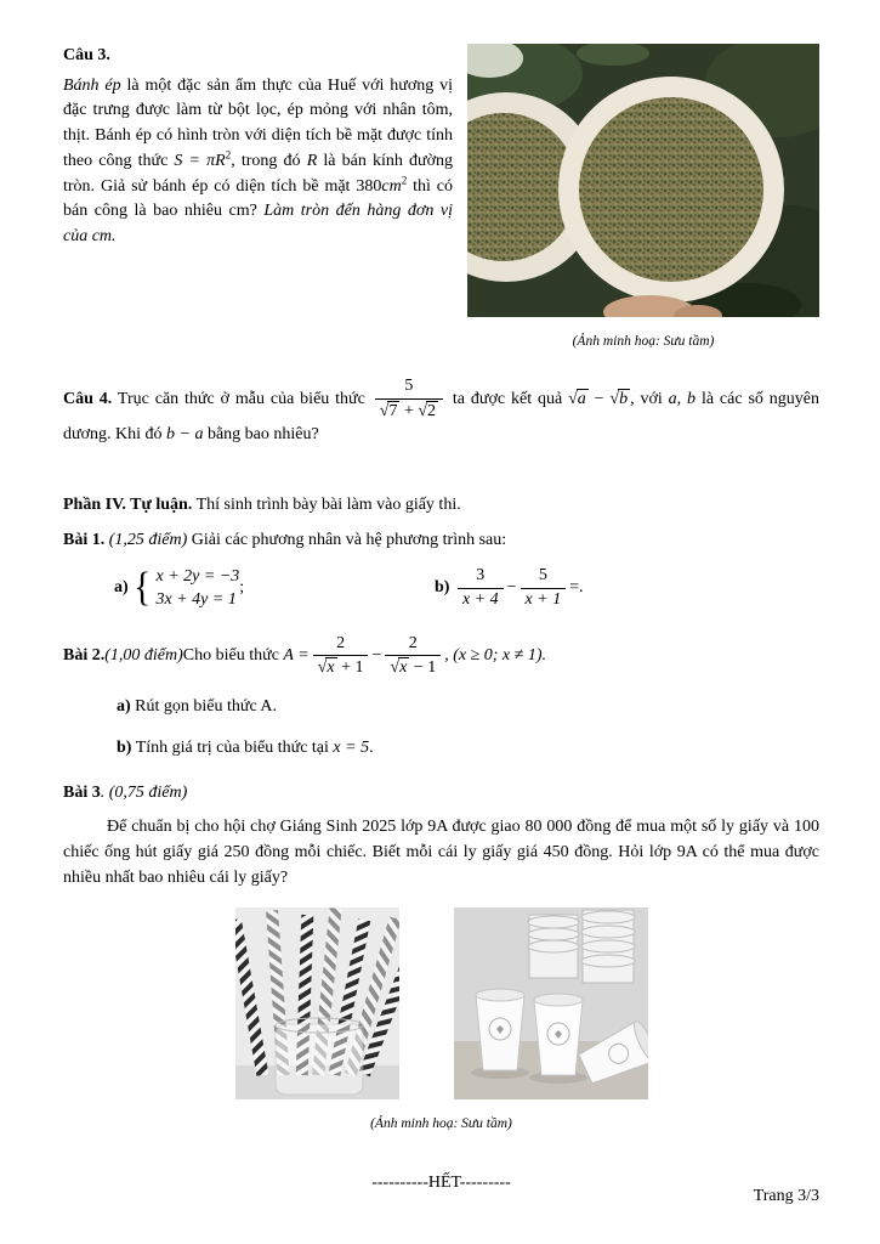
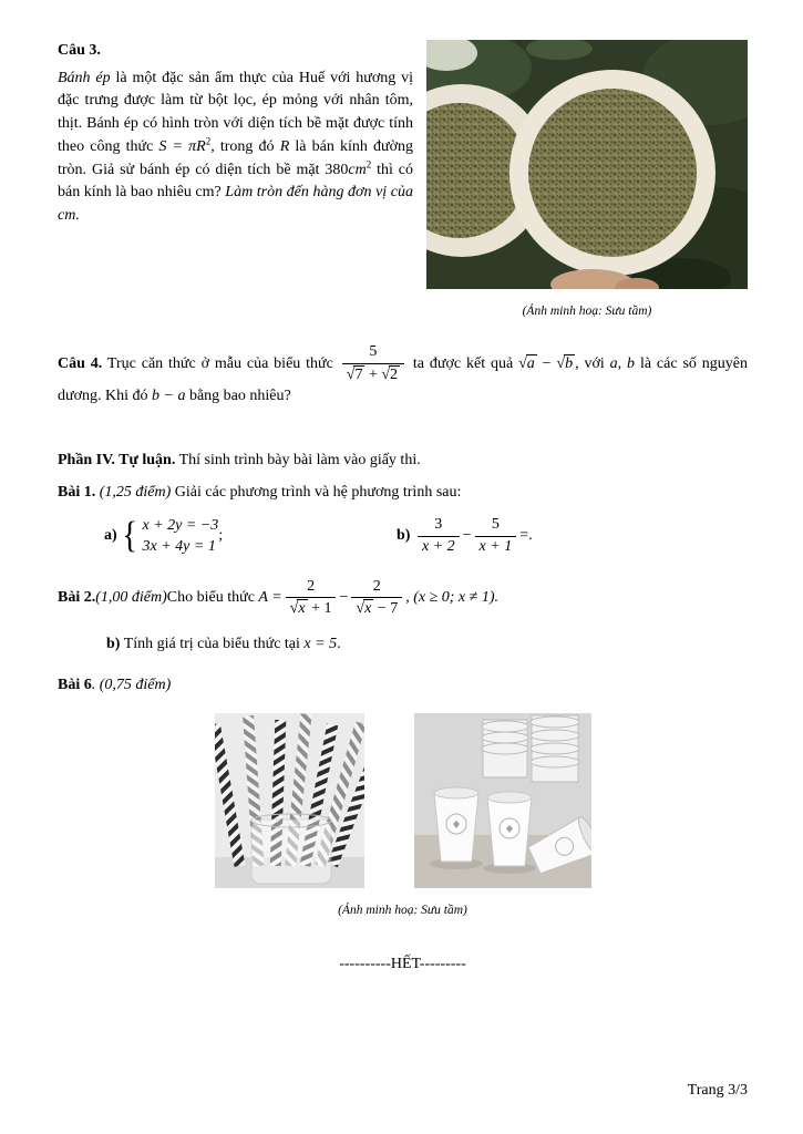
  (Ảnh minh hoạ: Sưu tầm)
  Câu 3.
- Bánh ép là một đặc sản ẩm thực của Huế với hương vị đặc trưng được làm từ bột lọc, ép mỏng với nhân tôm, thịt. Bánh ép có hình tròn với diện tích bề mặt được tính theo công thức S = πR2, trong đó R là bán kính đường tròn. Giả sử bánh ép có diện tích bề mặt 380cm2 thì có bán công là bao nhiêu cm? Làm tròn đến hàng đơn vị của cm.
+ Bánh ép là một đặc sản ẩm thực của Huế với hương vị đặc trưng được làm từ bột lọc, ép mỏng với nhân tôm, thịt. Bánh ép có hình tròn với diện tích bề mặt được tính theo công thức S = πR2, trong đó R là bán kính đường tròn. Giả sử bánh ép có diện tích bề mặt 380cm2 thì có bán kính là bao nhiêu cm? Làm tròn đến hàng đơn vị của cm.
  Câu 4. Trục căn thức ở mẫu của biểu thức
  5
  √7 + √2
  ta được kết quả √a − √b , với a, b là các số nguyên dương. Khi đó b − a bằng bao nhiêu?
  Phần IV. Tự luận. Thí sinh trình bày bài làm vào giấy thi.
- Bài 1. (1,25 điểm) Giải các phương nhân và hệ phương trình sau:
+ Bài 1. (1,25 điểm) Giải các phương trình và hệ phương trình sau:
  a)
  {
  x + 2y = −3
  3x + 4y = 1
  ;
  b)
  3
- x + 4
+ x + 2
  −
  5
  x + 1
  =
  .
  Bài 2.
  (1,00 điểm)
  Cho biểu thức
  A =
  2
  √x + 1
  −
  2
- √x − 1
+ √x − 7
  ,
  (x ≥ 0; x ≠ 1).
- a) Rút gọn biểu thức A.
  b) Tính giá trị của biểu thức tại x = 5.
- Bài 3. (0,75 điểm)
+ Bài 6. (0,75 điểm)
- Để chuẩn bị cho hội chợ Giáng Sinh 2025 lớp 9A được giao 80 000 đồng để mua một số ly giấy và 100 chiếc ống hút giấy giá 250 đồng mỗi chiếc. Biết mỗi cái ly giấy giá 450 đồng. Hỏi lớp 9A có thể mua được nhiều nhất bao nhiêu cái ly giấy?
  (Ảnh minh hoạ: Sưu tầm)
  ----------HẾT---------
  Trang 3/3
